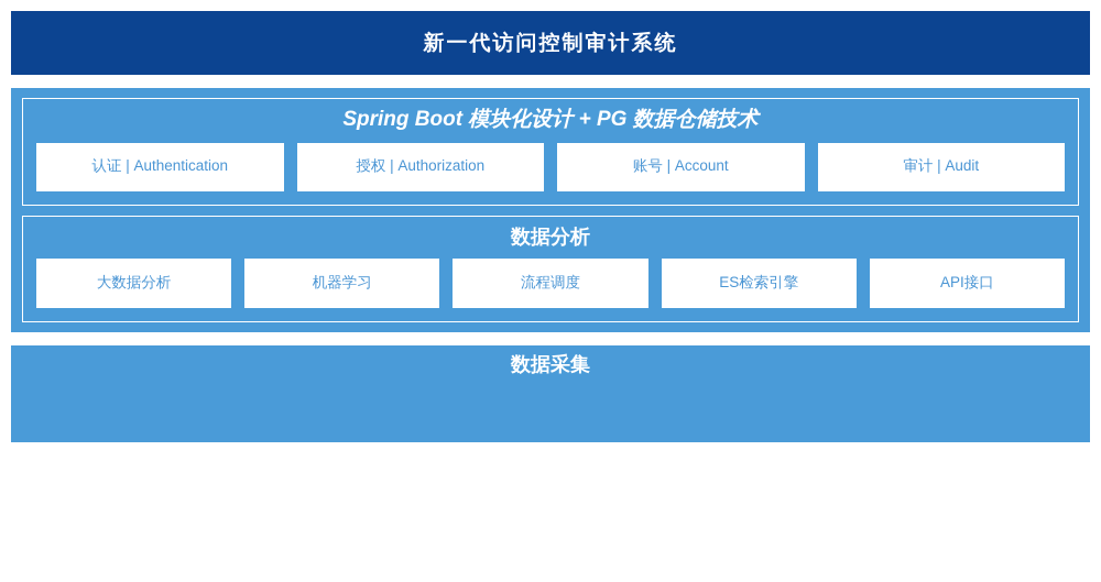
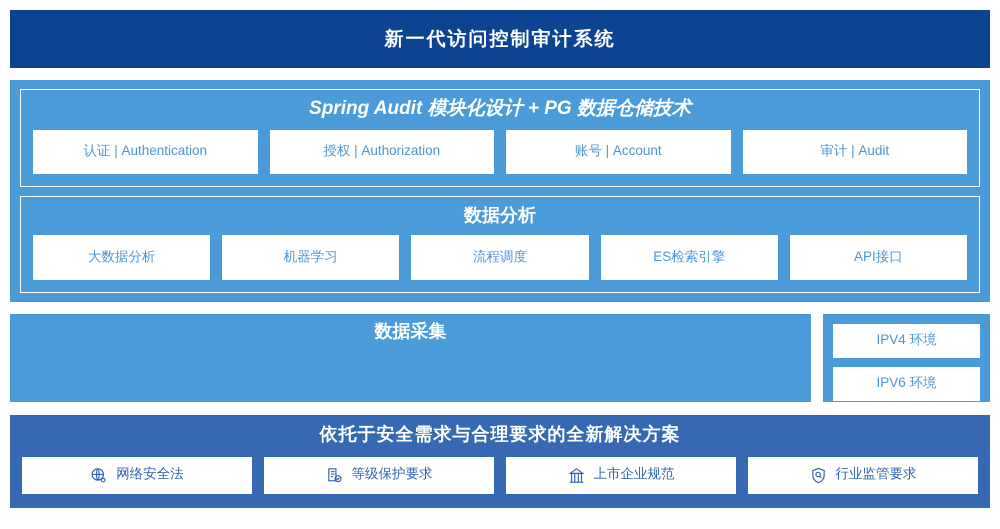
  新一代访问控制审计系统
- Spring Boot 模块化设计 + PG 数据仓储技术
+ Spring Audit 模块化设计 + PG 数据仓储技术
  认证 | Authentication
  授权 | Authorization
  账号 | Account
  审计 | Audit
  数据分析
  大数据分析
  机器学习
  流程调度
  ES检索引擎
  API接口
  数据采集
+ IPV4 环境
+ IPV6 环境
+ 依托于安全需求与合理要求的全新解决方案
+ 网络安全法
+ 等级保护要求
+ 上市企业规范
+ 行业监管要求
